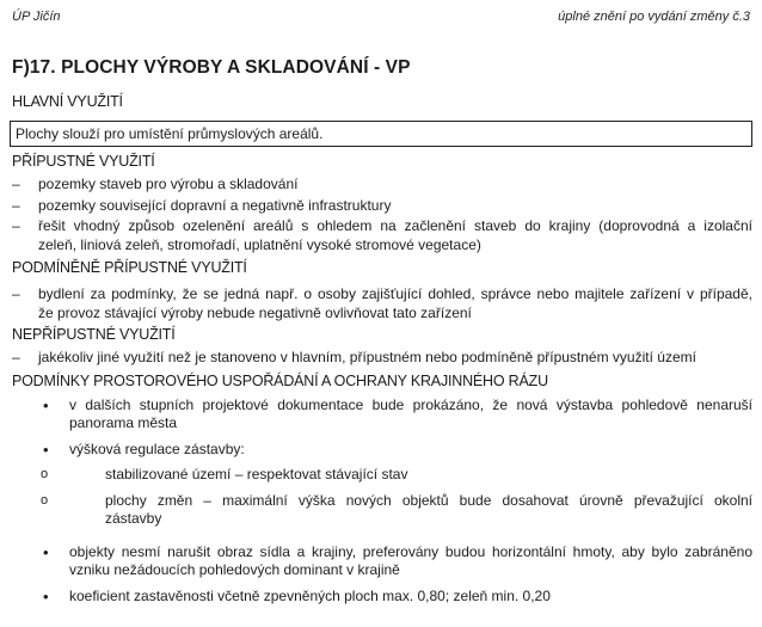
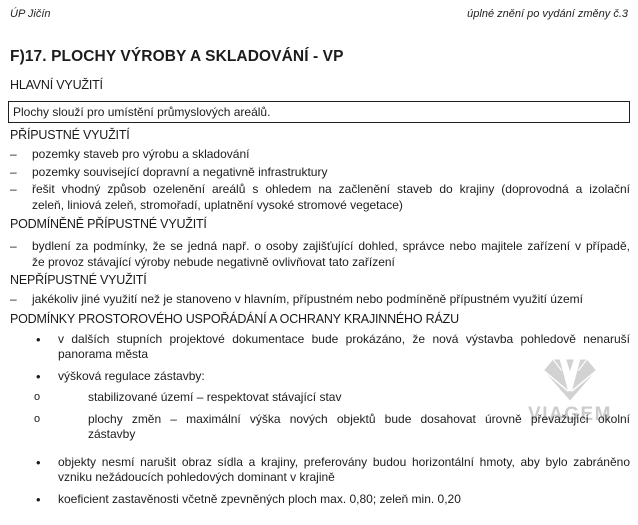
+ VIAGEM
  ÚP Jičín
  úplné znění po vydání změny č.3
  F)17. PLOCHY VÝROBY A SKLADOVÁNÍ - VP
  HLAVNÍ VYUŽITÍ
  Plochy slouží pro umístění průmyslových areálů.
  PŘÍPUSTNÉ VYUŽITÍ
  –
  pozemky staveb pro výrobu a skladování
  –
  pozemky související dopravní a negativně infrastruktury
  –
  řešit vhodný způsob ozelenění areálů s ohledem na začlenění staveb do krajiny (doprovodná a izolační
  zeleň, liniová zeleň, stromořadí, uplatnění vysoké stromové vegetace)
  PODMÍNĚNĚ PŘÍPUSTNÉ VYUŽITÍ
  –
  bydlení za podmínky, že se jedná např. o osoby zajišťující dohled, správce nebo majitele zařízení v případě,
  že provoz stávající výroby nebude negativně ovlivňovat tato zařízení
  NEPŘÍPUSTNÉ VYUŽITÍ
  –
  jakékoliv jiné využití než je stanoveno v hlavním, přípustném nebo podmíněně přípustném využití území
  PODMÍNKY PROSTOROVÉHO USPOŘÁDÁNÍ A OCHRANY KRAJINNÉHO RÁZU
  •
  v dalších stupních projektové dokumentace bude prokázáno, že nová výstavba pohledově nenaruší
  panorama města
  •
  výšková regulace zástavby:
  o
  stabilizované území – respektovat stávající stav
  o
  plochy změn – maximální výška nových objektů bude dosahovat úrovně převažující okolní
  zástavby
  •
  objekty nesmí narušit obraz sídla a krajiny, preferovány budou horizontální hmoty, aby bylo zabráněno
  vzniku nežádoucích pohledových dominant v krajině
  •
  koeficient zastavěnosti včetně zpevněných ploch max. 0,80; zeleň min. 0,20
